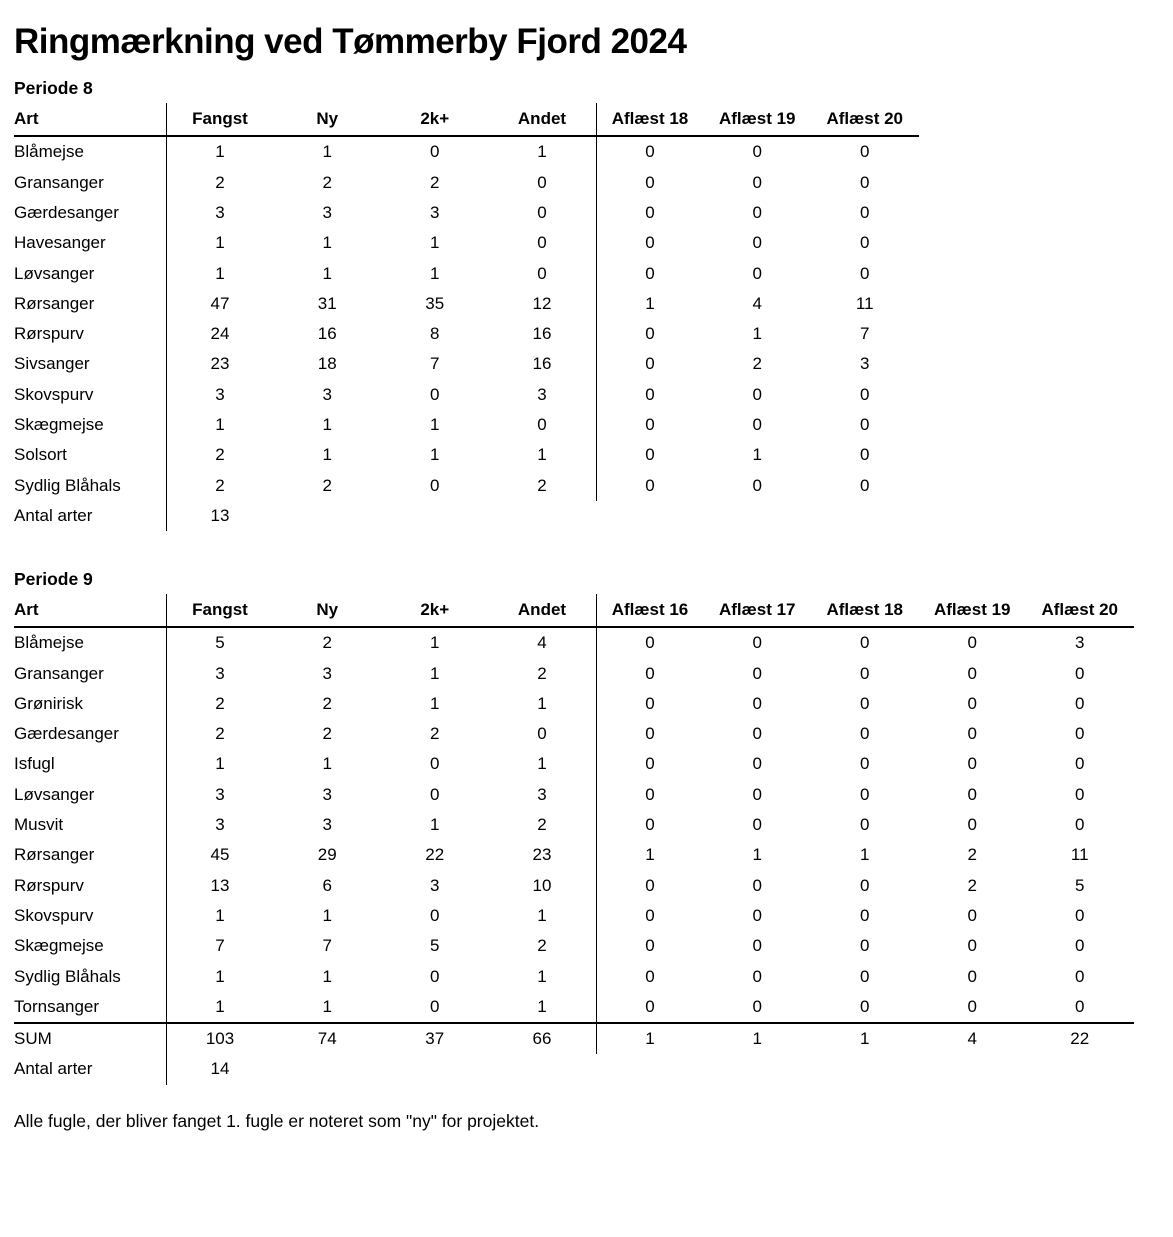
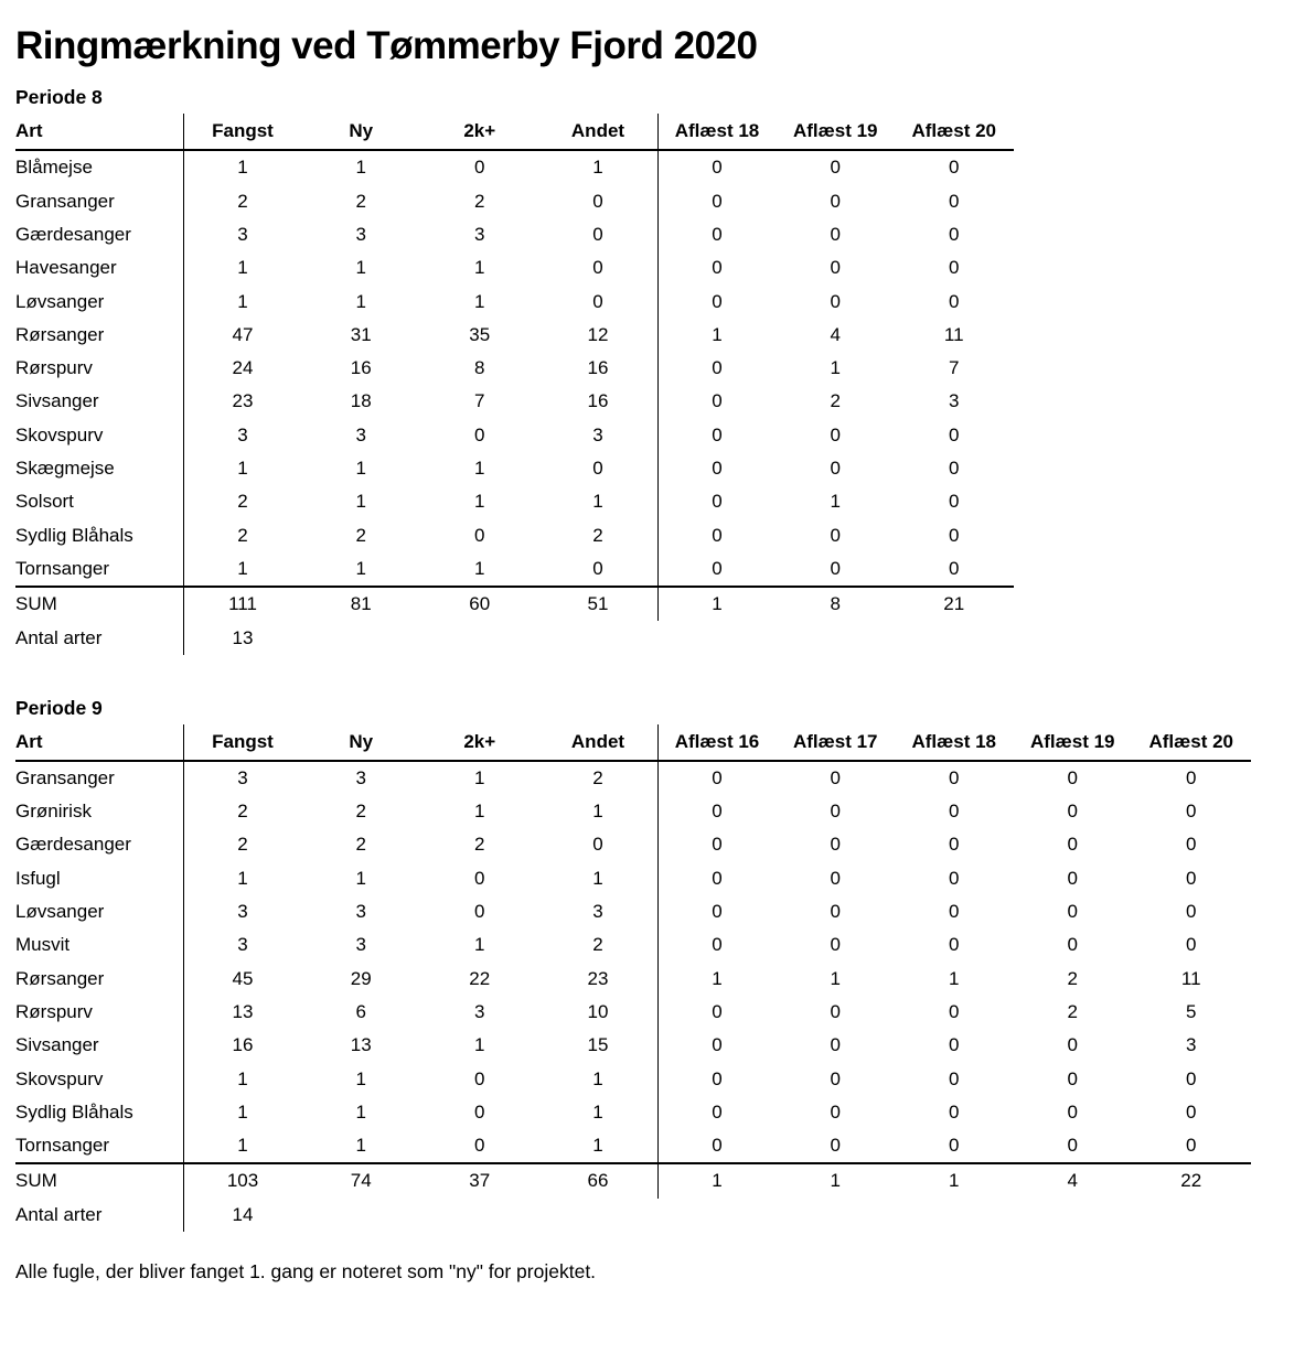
- Ringmærkning ved Tømmerby Fjord 2024
+ Ringmærkning ved Tømmerby Fjord 2020
  Periode 8
  Art	Fangst	Ny	2k+	Andet	Aflæst 18	Aflæst 19	Aflæst 20
  Blåmejse	1	1	0	1	0	0	0
  Gransanger	2	2	2	0	0	0	0
  Gærdesanger	3	3	3	0	0	0	0
  Havesanger	1	1	1	0	0	0	0
  Løvsanger	1	1	1	0	0	0	0
  Rørsanger	47	31	35	12	1	4	11
  Rørspurv	24	16	8	16	0	1	7
  Sivsanger	23	18	7	16	0	2	3
  Skovspurv	3	3	0	3	0	0	0
  Skægmejse	1	1	1	0	0	0	0
  Solsort	2	1	1	1	0	1	0
  Sydlig Blåhals	2	2	0	2	0	0	0
+ Tornsanger	1	1	1	0	0	0	0
+ SUM	111	81	60	51	1	8	21
  Antal arter	13
  Periode 9
  Art	Fangst	Ny	2k+	Andet	Aflæst 16	Aflæst 17	Aflæst 18	Aflæst 19	Aflæst 20
- Blåmejse	5	2	1	4	0	0	0	0	3
  Gransanger	3	3	1	2	0	0	0	0	0
  Grønirisk	2	2	1	1	0	0	0	0	0
  Gærdesanger	2	2	2	0	0	0	0	0	0
  Isfugl	1	1	0	1	0	0	0	0	0
  Løvsanger	3	3	0	3	0	0	0	0	0
  Musvit	3	3	1	2	0	0	0	0	0
  Rørsanger	45	29	22	23	1	1	1	2	11
  Rørspurv	13	6	3	10	0	0	0	2	5
+ Sivsanger	16	13	1	15	0	0	0	0	3
  Skovspurv	1	1	0	1	0	0	0	0	0
- Skægmejse	7	7	5	2	0	0	0	0	0
  Sydlig Blåhals	1	1	0	1	0	0	0	0	0
  Tornsanger	1	1	0	1	0	0	0	0	0
  SUM	103	74	37	66	1	1	1	4	22
  Antal arter	14
- Alle fugle, der bliver fanget 1. fugle er noteret som "ny" for projektet.
+ Alle fugle, der bliver fanget 1. gang er noteret som "ny" for projektet.
